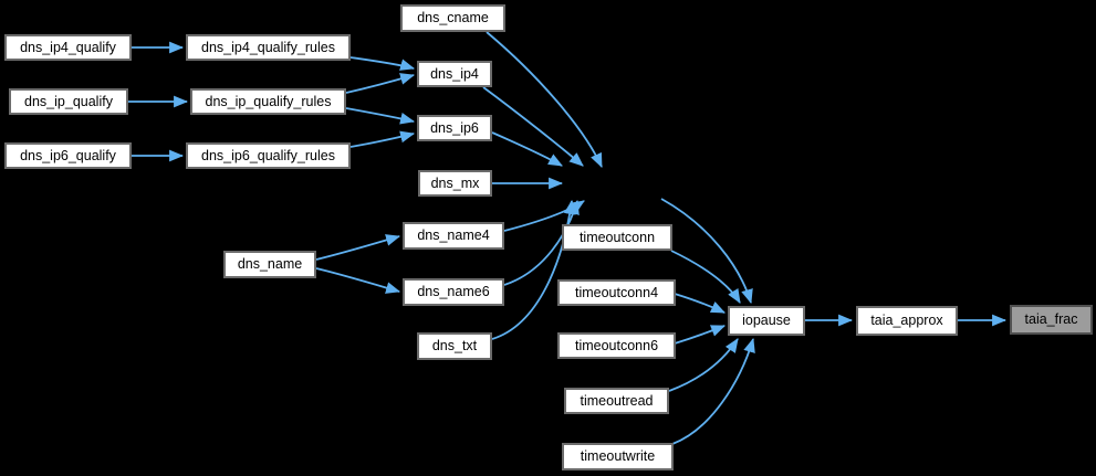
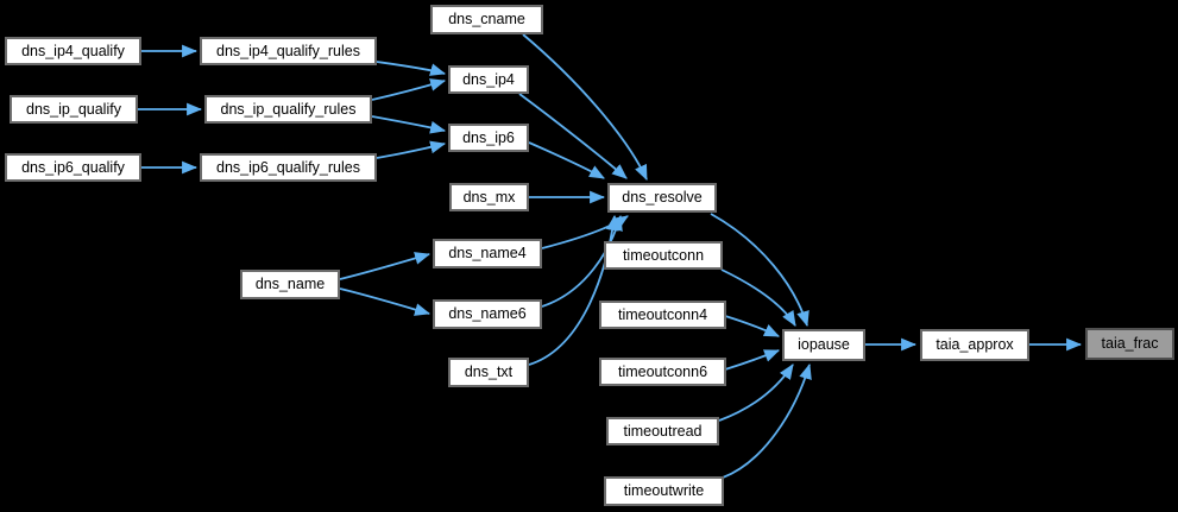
  dns_ip4_qualify
  dns_ip4_qualify_rules
  dns_ip_qualify
  dns_ip_qualify_rules
  dns_ip6_qualify
  dns_ip6_qualify_rules
  dns_cname
  dns_ip4
  dns_ip6
  dns_mx
  dns_name
  dns_name4
  dns_name6
  dns_txt
+ dns_resolve
  timeoutconn
  timeoutconn4
  timeoutconn6
  timeoutread
  timeoutwrite
  iopause
  taia_approx
  taia_frac
